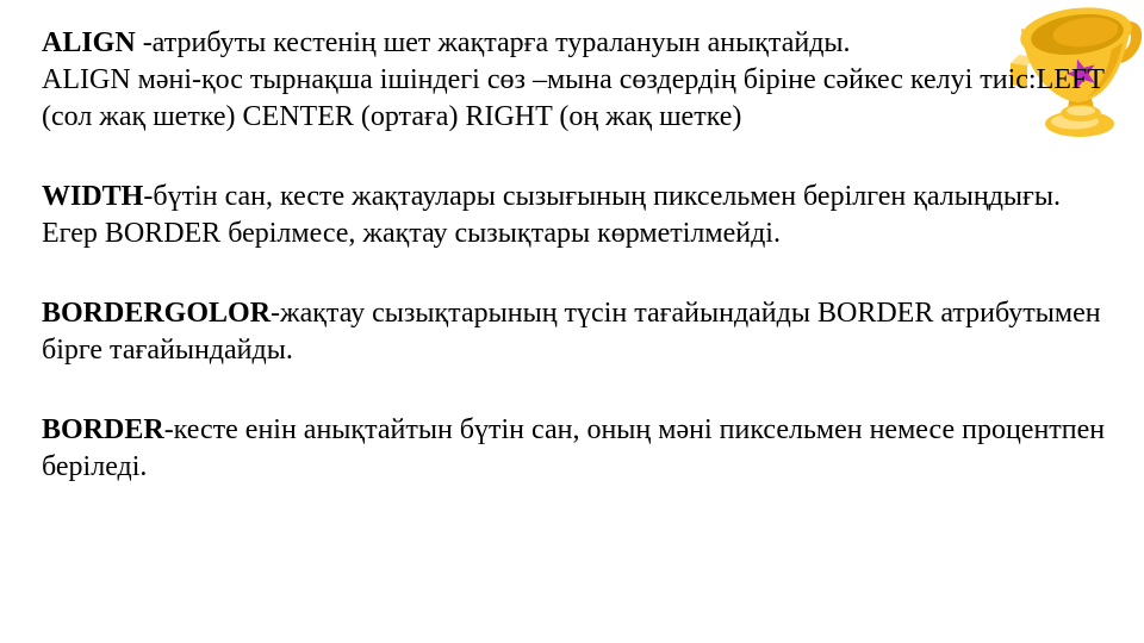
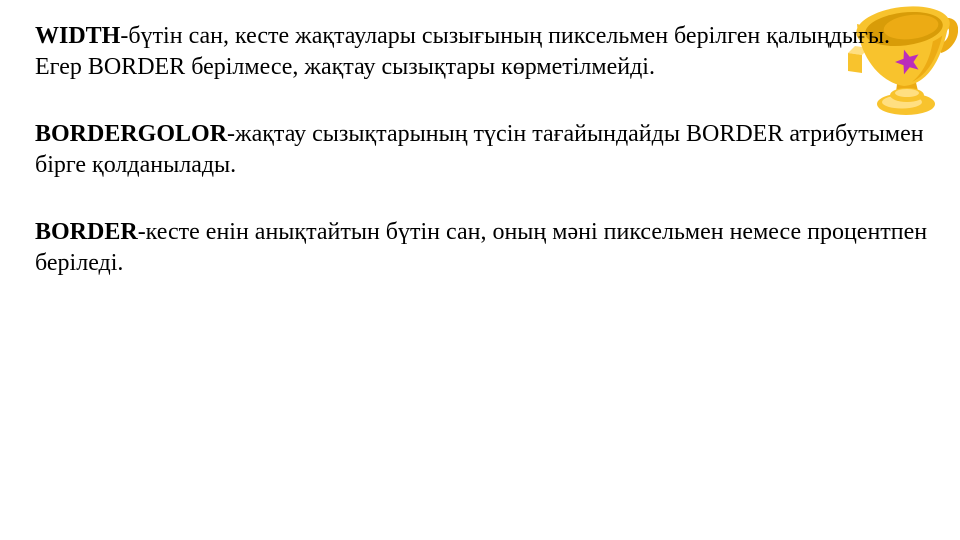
- ALIGN -атрибуты кестенің шет жақтарға туралануын анықтайды.
- ALIGN мәні-қос тырнақша ішіндегі сөз –мына сөздердің біріне сәйкес келуі тиіс:LEFT (сол жақ шетке) CENTER (ортаға) RIGHT (оң жақ шетке)
  WIDTH-бүтін сан, кесте жақтаулары сызығының пиксельмен берілген қалыңдығы. Егер BORDER берілмесе, жақтау сызықтары көрметілмейді.
- BORDERGOLOR-жақтау сызықтарының түсін тағайындайды BORDER атрибутымен бірге тағайындайды.
+ BORDERGOLOR-жақтау сызықтарының түсін тағайындайды BORDER атрибутымен бірге қолданылады.
  BORDER-кесте енін анықтайтын бүтін сан, оның мәні пиксельмен немесе процентпен беріледі.
